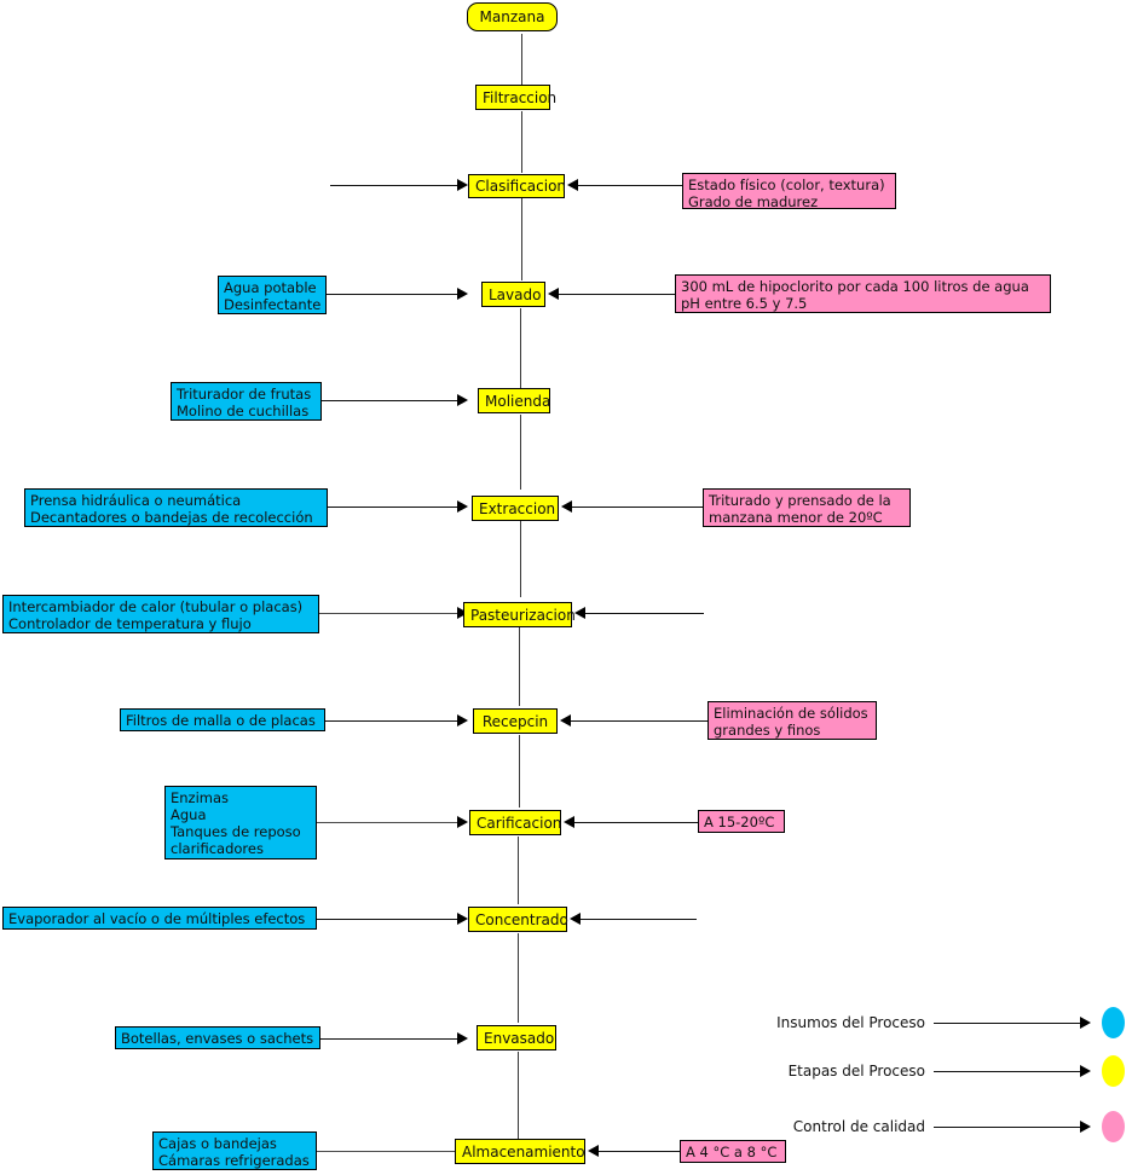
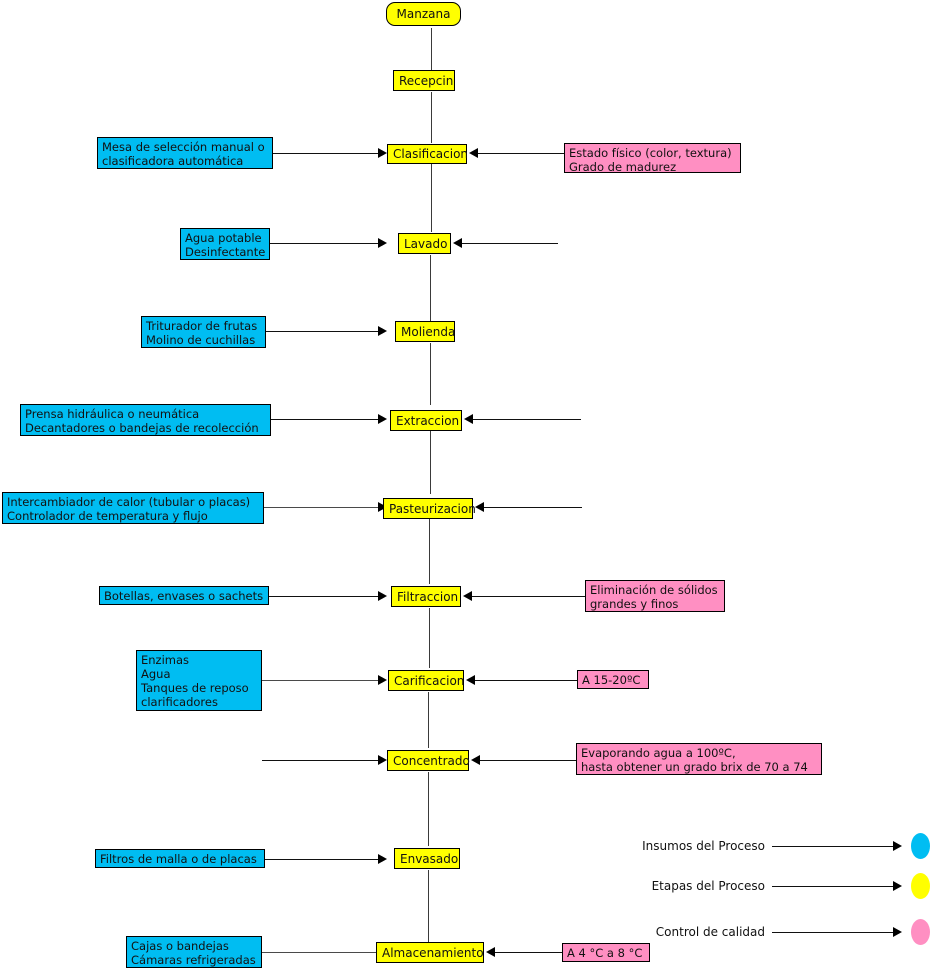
  Manzana
- Filtraccion
+ Recepcin
+ Mesa de selección manual o
+ clasificadora automática
  Clasificacion
  Estado físico (color, textura)
  Grado de madurez
  Agua potable
  Desinfectante
  Lavado
- 300 mL de hipoclorito por cada 100 litros de agua
- pH entre 6.5 y 7.5
  Triturador de frutas
  Molino de cuchillas
  Molienda
  Prensa hidráulica o neumática
  Decantadores o bandejas de recolección
  Extraccion
- Triturado y prensado de la
- manzana menor de 20ºC
  Intercambiador de calor (tubular o placas)
  Controlador de temperatura y flujo
  Pasteurizacion
- Filtros de malla o de placas
+ Botellas, envases o sachets
- Recepcin
+ Filtraccion
  Eliminación de sólidos
  grandes y finos
  Enzimas
  Agua
  Tanques de reposo
  clarificadores
  Carificacion
  A 15-20ºC
- Evaporador al vacío o de múltiples efectos
  Concentrado
+ Evaporando agua a 100ºC,
+ hasta obtener un grado brix de 70 a 74
- Botellas, envases o sachets
+ Filtros de malla o de placas
  Envasado
  Cajas o bandejas
  Cámaras refrigeradas
  Almacenamiento
  A 4 °C a 8 °C
  Insumos del Proceso
  Etapas del Proceso
  Control de calidad
